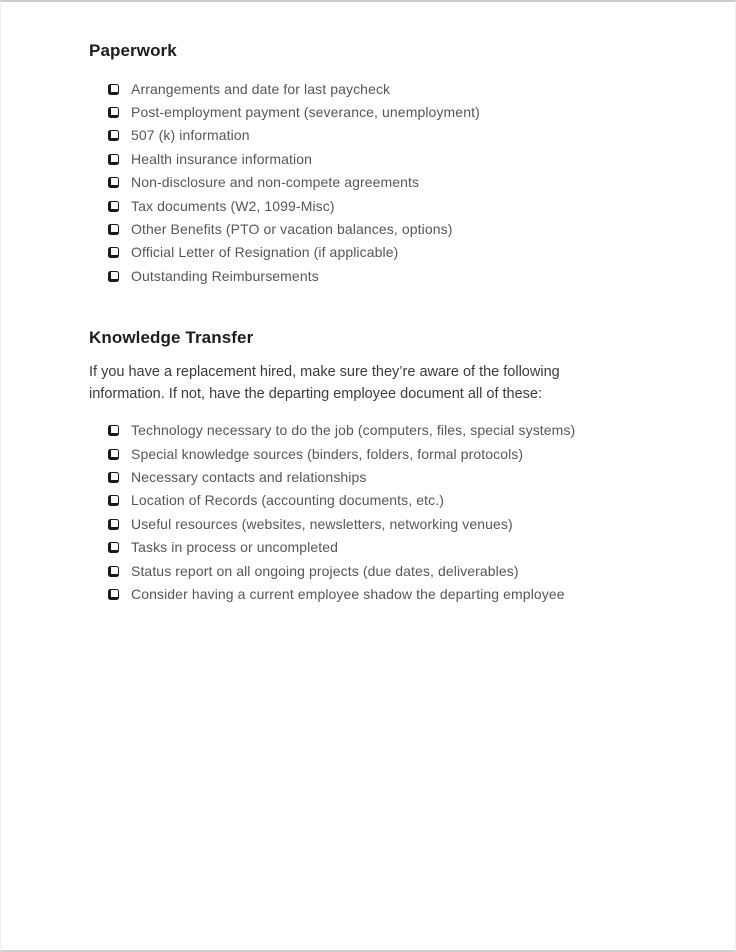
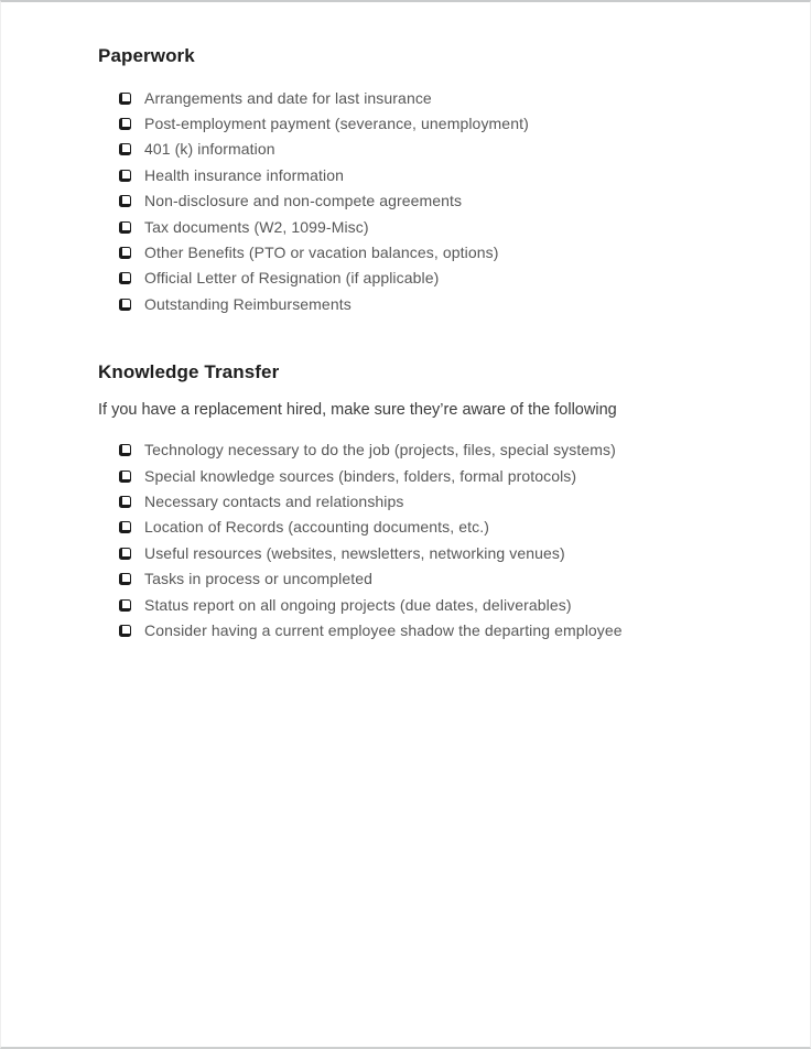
  Paperwork
- Arrangements and date for last paycheck
+ Arrangements and date for last insurance
  Post-employment payment (severance, unemployment)
- 507 (k) information
+ 401 (k) information
  Health insurance information
  Non-disclosure and non-compete agreements
  Tax documents (W2, 1099-Misc)
  Other Benefits (PTO or vacation balances, options)
  Official Letter of Resignation (if applicable)
  Outstanding Reimbursements
  Knowledge Transfer
  If you have a replacement hired, make sure they’re aware of the following
- information. If not, have the departing employee document all of these:
- Technology necessary to do the job (computers, files, special systems)
+ Technology necessary to do the job (projects, files, special systems)
  Special knowledge sources (binders, folders, formal protocols)
  Necessary contacts and relationships
  Location of Records (accounting documents, etc.)
  Useful resources (websites, newsletters, networking venues)
  Tasks in process or uncompleted
  Status report on all ongoing projects (due dates, deliverables)
  Consider having a current employee shadow the departing employee
